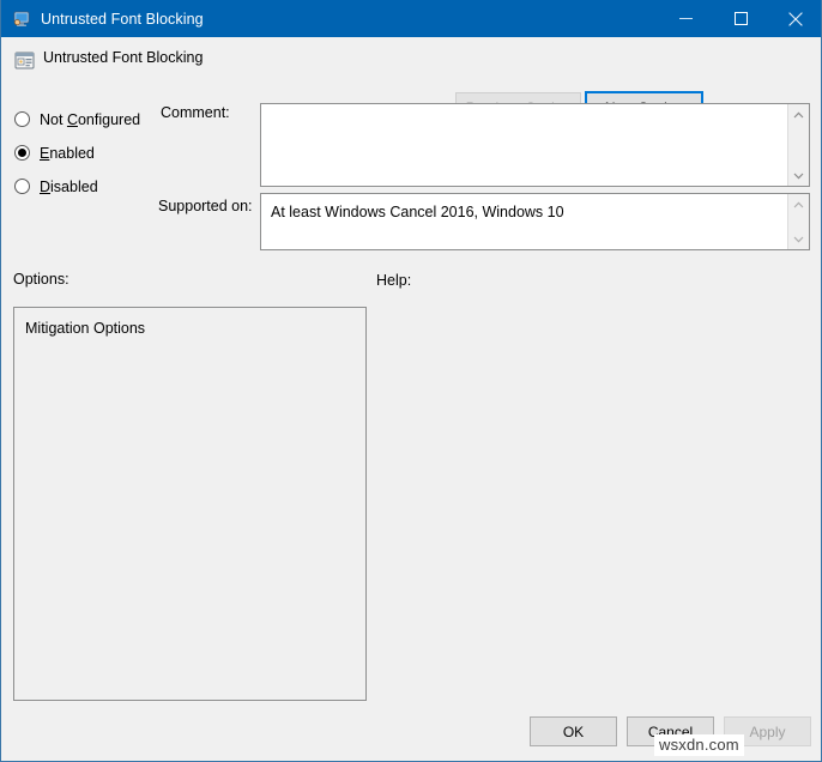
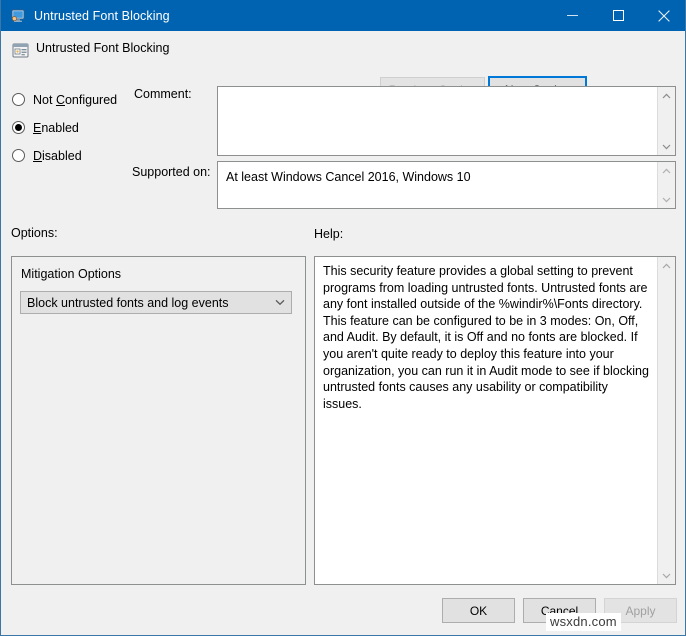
  Untrusted Font Blocking
  Untrusted Font Blocking
  Not Configured
  Enabled
  Disabled
  Comment:
  Supported on:
  At least Windows Cancel 2016, Windows 10
  Options:
  Help:
  Mitigation Options
+ Block untrusted fonts and log events
+ This security feature provides a global setting to prevent programs from loading untrusted fonts. Untrusted fonts are any font installed outside of the %windir%\Fonts directory. This feature can be configured to be in 3 modes: On, Off, and Audit. By default, it is Off and no fonts are blocked. If you aren't quite ready to deploy this feature into your organization, you can run it in Audit mode to see if blocking untrusted fonts causes any usability or compatibility issues.
  OK
  Cancel
  Apply
  wsxdn.com
